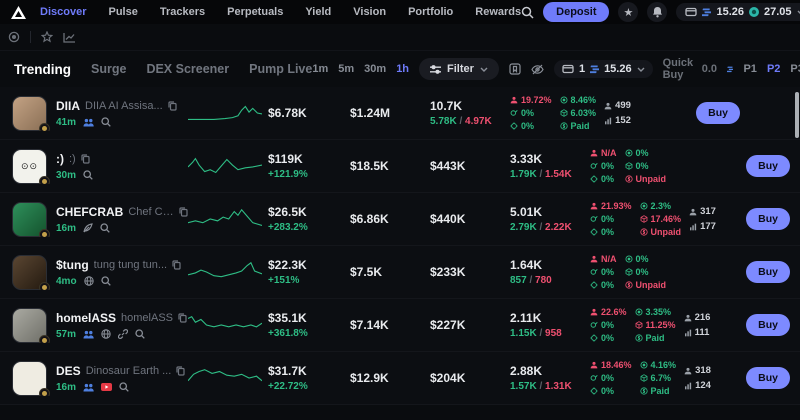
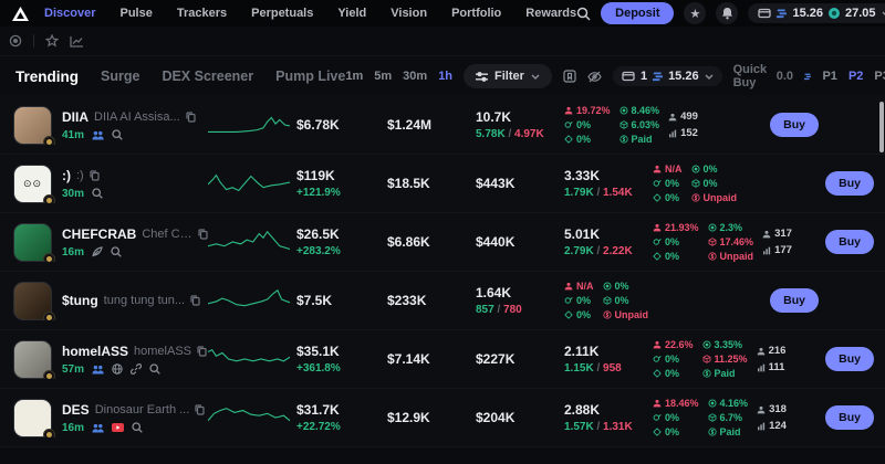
  Discover
  Pulse
  Trackers
  Perpetuals
  Yield
  Vision
  Portfolio
  Rewards
  Deposit
  ★
  15.26
  27.05
  Trending
  Surge
  DEX Screener
  Pump Live
  1m
  5m
  30m
  1h
  Filter
  1
  15.26
  Quick Buy
  0.0
  P1
  P2
  DIIA
  DIIA AI Assisa...
  41m
  $6.78K
  $1.24M
  10.7K
  5.78K / 4.97K
  19.72%
  0%
  0%
  8.46%
  6.03%
  Paid
  499
  152
  Buy
  ⊙⊙
  :)
  :)
  30m
  $119K
  +121.9%
  $18.5K
  $443K
  3.33K
  1.79K / 1.54K
  N/A
  0%
  0%
  0%
  0%
  Unpaid
  Buy
  CHEFCRAB
  Chef Cra
  16m
  $26.5K
  +283.2%
  $6.86K
  $440K
  5.01K
  2.79K / 2.22K
  21.93%
  0%
  0%
  2.3%
  17.46%
  Unpaid
  317
  177
  Buy
  $tung
  tung tung tun...
- 4mo
- $22.3K
- +151%
  $7.5K
  $233K
  1.64K
  857 / 780
  N/A
  0%
  0%
  0%
  0%
  Unpaid
  Buy
  homelASS
  homelASS
  57m
  $35.1K
  +361.8%
  $7.14K
  $227K
  2.11K
  1.15K / 958
  22.6%
  0%
  0%
  3.35%
  11.25%
  Paid
  216
  111
  Buy
  DES
  Dinosaur Earth ...
  16m
  $31.7K
  +22.72%
  $12.9K
  $204K
  2.88K
  1.57K / 1.31K
  18.46%
  0%
  0%
  4.16%
  6.7%
  Paid
  318
  124
  Buy
